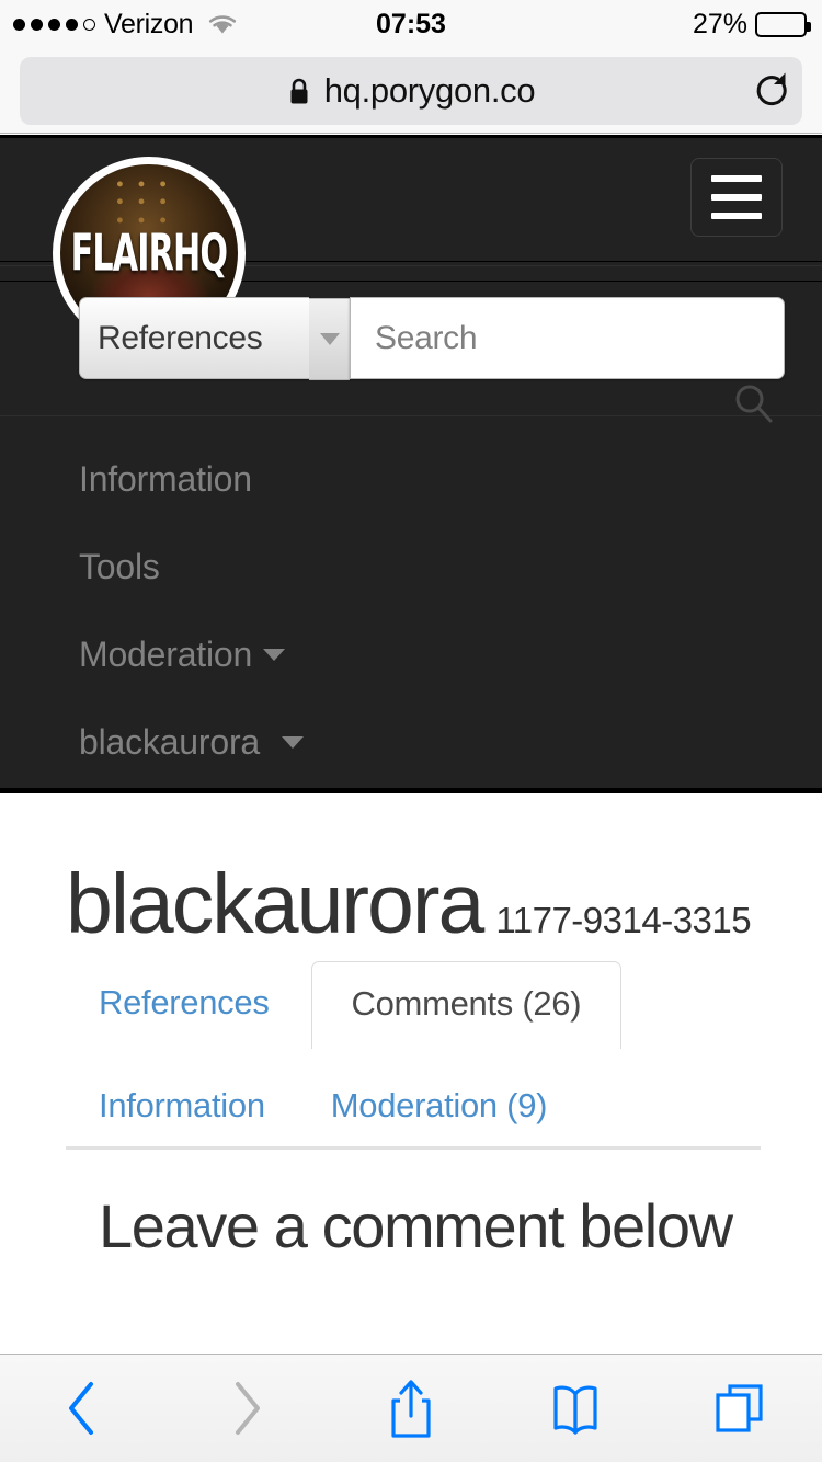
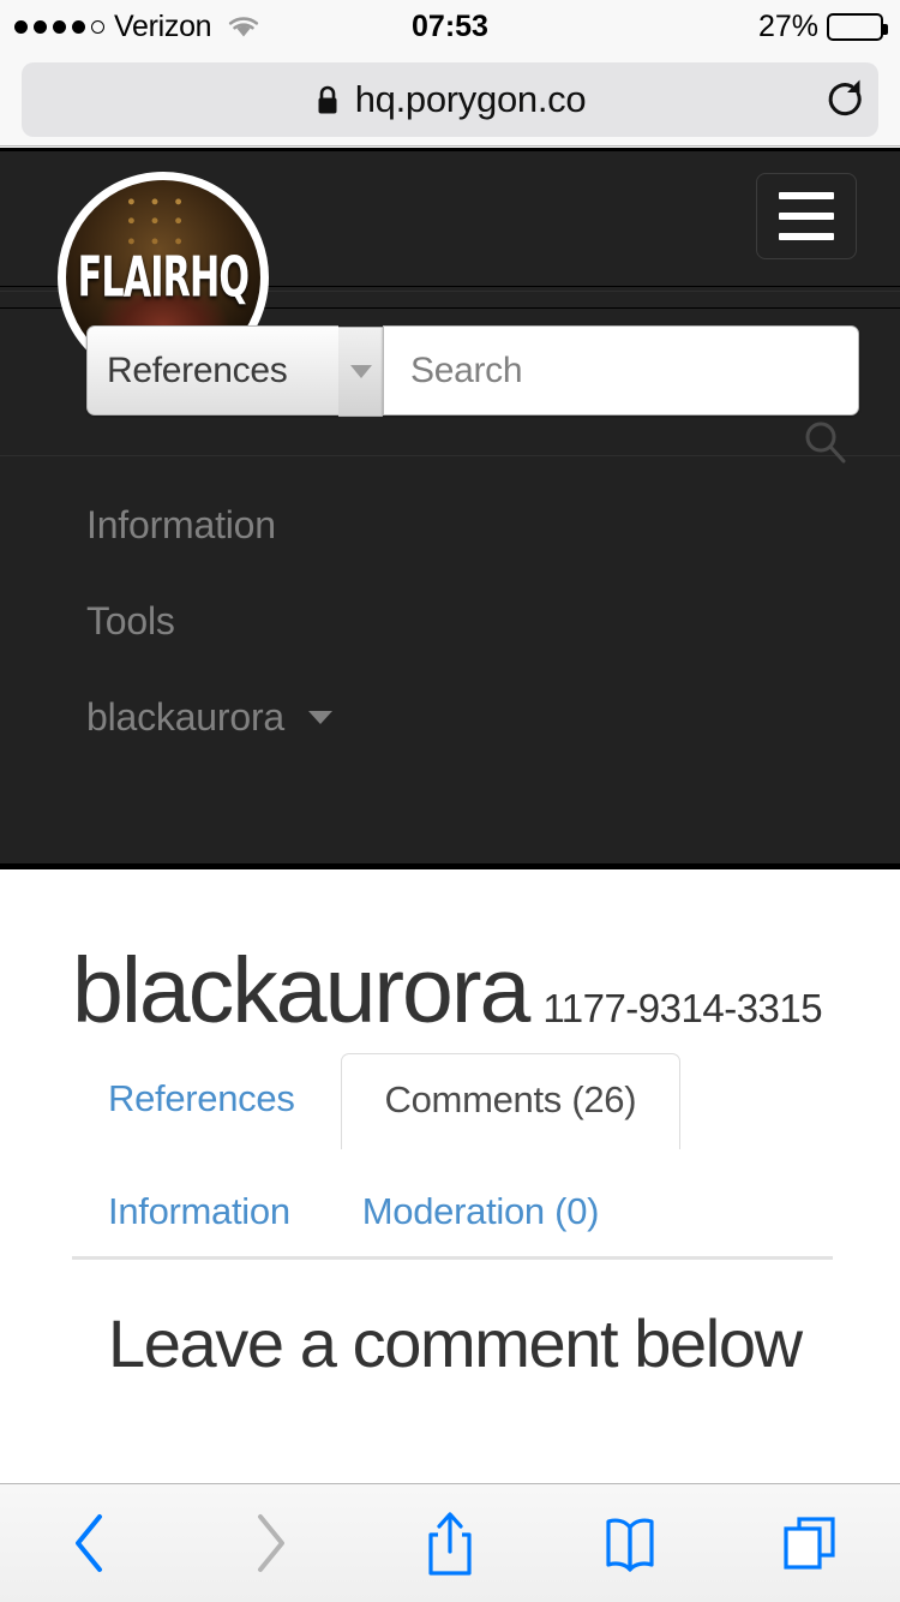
  Verizon
  07:53
  27%
  hq.porygon.co
  FLAIRHQ
  References
  Search
  Information
  Tools
- Moderation
  blackaurora
  blackaurora
  1177-9314-3315
  References
  Comments (26)
  Information
- Moderation (9)
+ Moderation (0)
  Leave a comment below
